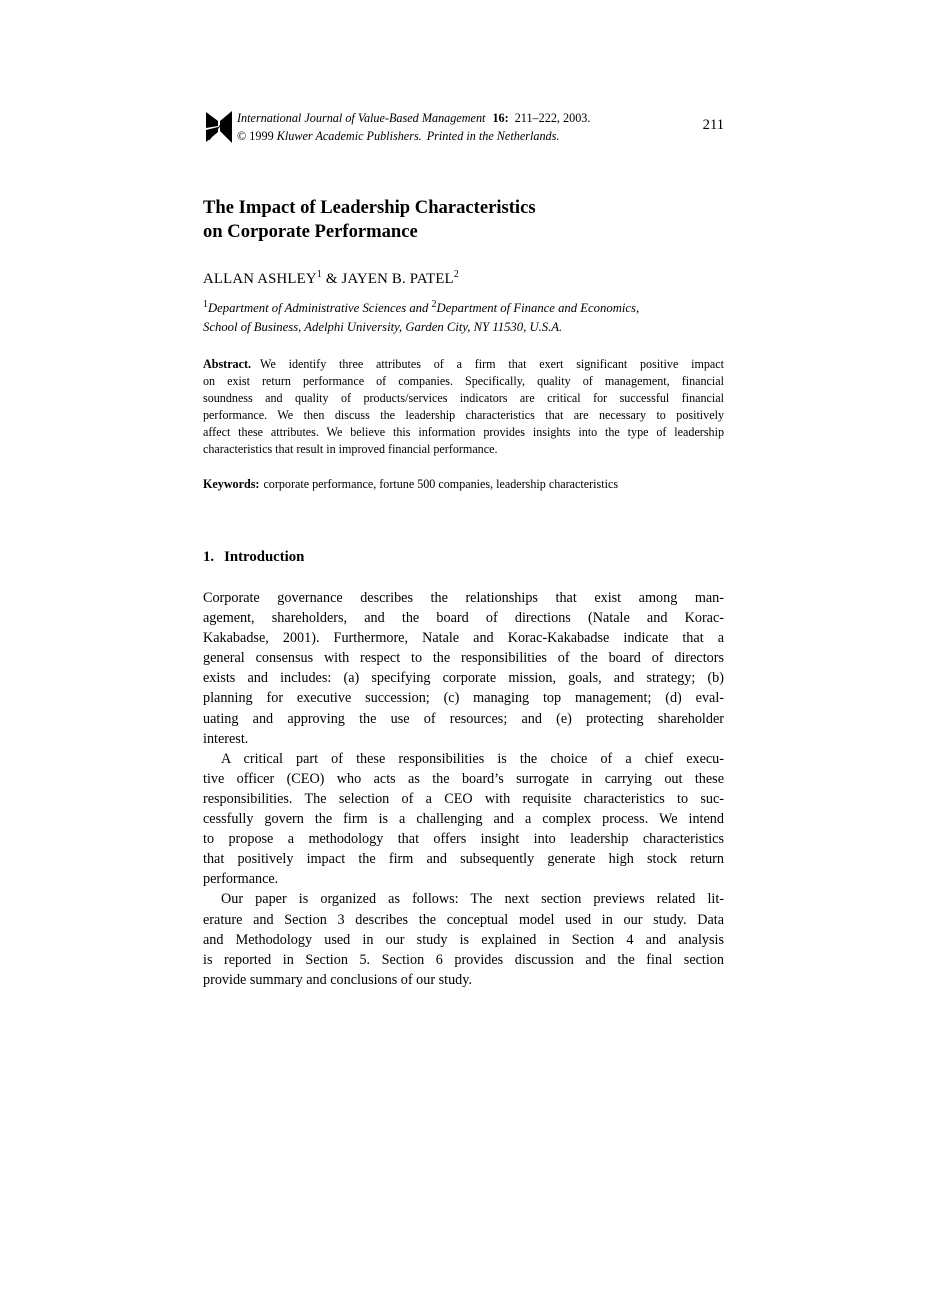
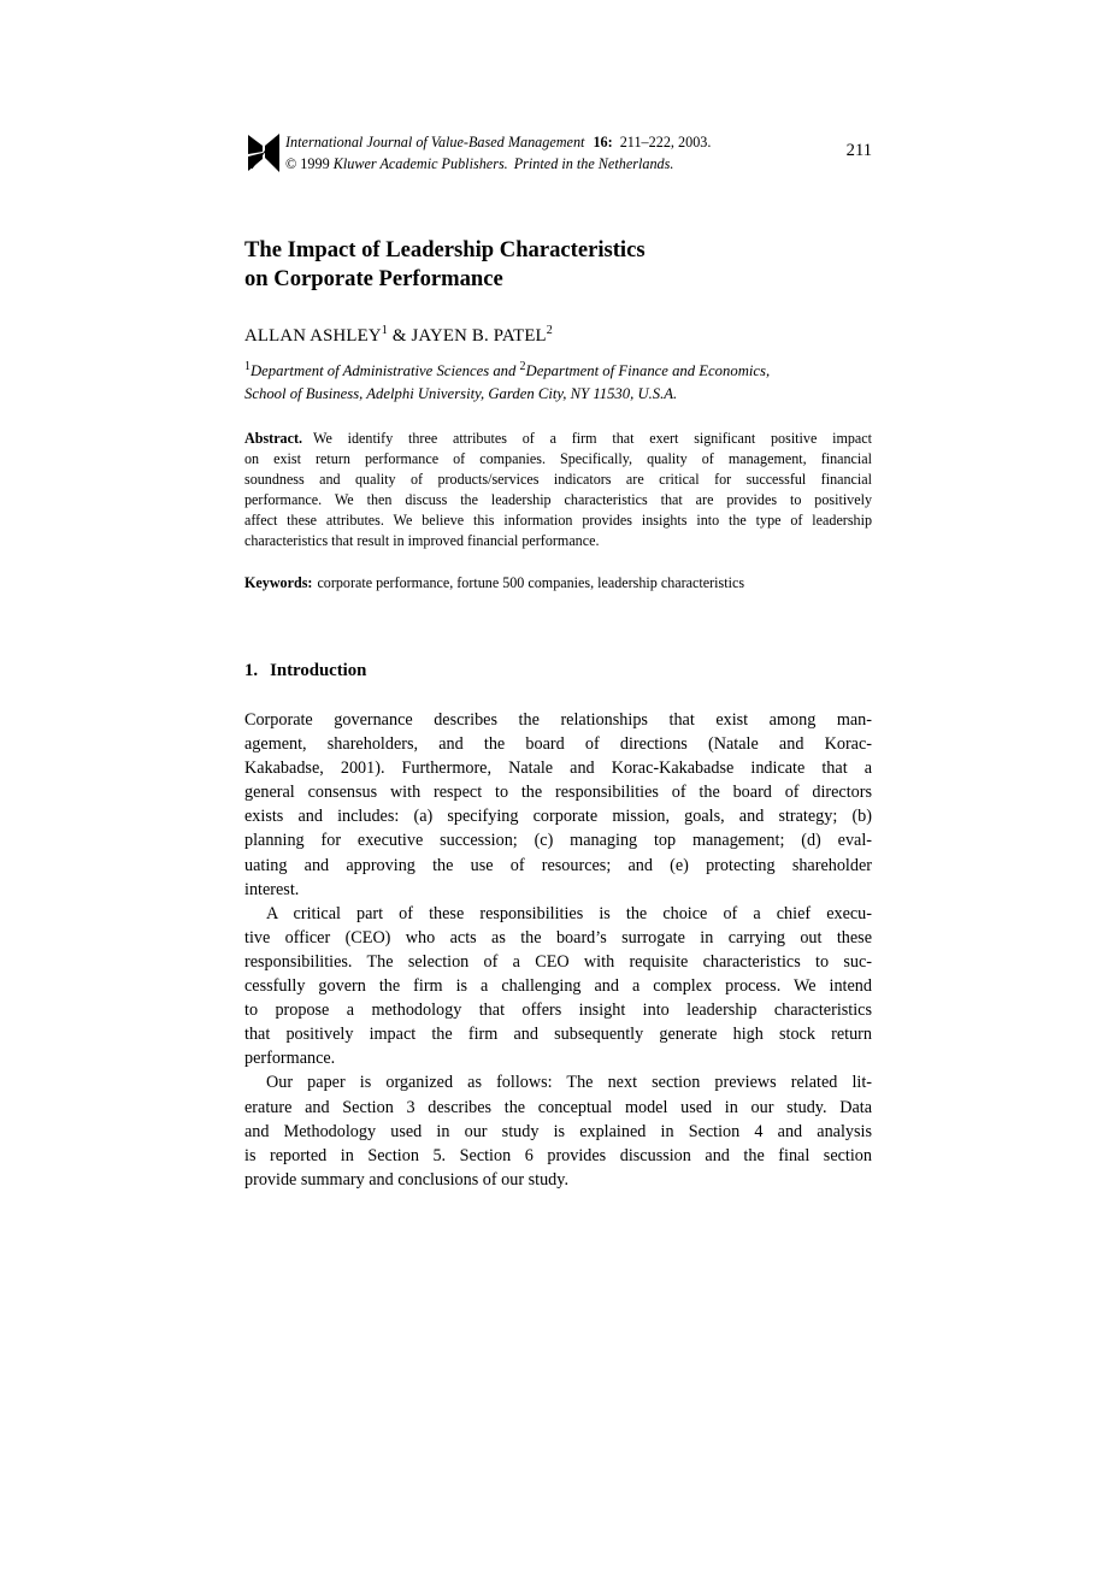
  International Journal of Value-Based Management 16: 211–222, 2003.
  © 1999 Kluwer Academic Publishers. Printed in the Netherlands.
  211
  The Impact of Leadership Characteristics
  on Corporate Performance
  ALLAN ASHLEY1 & JAYEN B. PATEL2
  1Department of Administrative Sciences and 2Department of Finance and Economics,
  School of Business, Adelphi University, Garden City, NY 11530, U.S.A.
  Abstract. We identify three attributes of a firm that exert significant positive impact
  on exist return performance of companies. Specifically, quality of management, financial
  soundness and quality of products/services indicators are critical for successful financial
- performance. We then discuss the leadership characteristics that are necessary to positively
+ performance. We then discuss the leadership characteristics that are provides to positively
  affect these attributes. We believe this information provides insights into the type of leadership
  characteristics that result in improved financial performance.
  Keywords: corporate performance, fortune 500 companies, leadership characteristics
  1. Introduction
  Corporate governance describes the relationships that exist among man-
  agement, shareholders, and the board of directions (Natale and Korac-
  Kakabadse, 2001). Furthermore, Natale and Korac-Kakabadse indicate that a
  general consensus with respect to the responsibilities of the board of directors
  exists and includes: (a) specifying corporate mission, goals, and strategy; (b)
  planning for executive succession; (c) managing top management; (d) eval-
  uating and approving the use of resources; and (e) protecting shareholder
  interest.
  A critical part of these responsibilities is the choice of a chief execu-
  tive officer (CEO) who acts as the board’s surrogate in carrying out these
  responsibilities. The selection of a CEO with requisite characteristics to suc-
  cessfully govern the firm is a challenging and a complex process. We intend
  to propose a methodology that offers insight into leadership characteristics
  that positively impact the firm and subsequently generate high stock return
  performance.
  Our paper is organized as follows: The next section previews related lit-
  erature and Section 3 describes the conceptual model used in our study. Data
  and Methodology used in our study is explained in Section 4 and analysis
  is reported in Section 5. Section 6 provides discussion and the final section
  provide summary and conclusions of our study.
